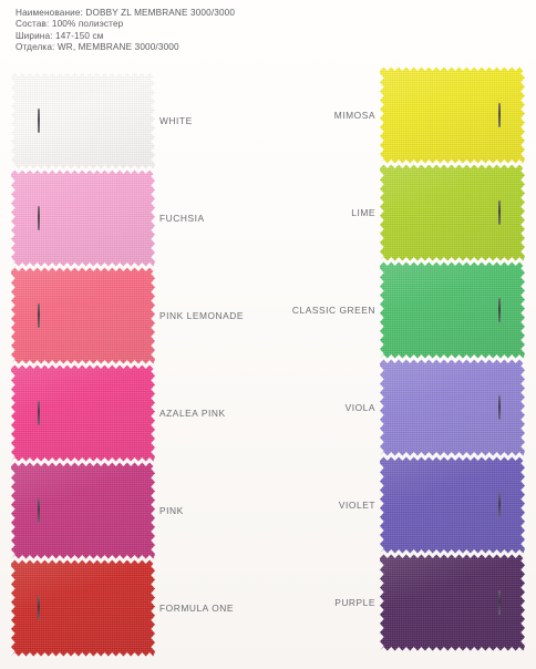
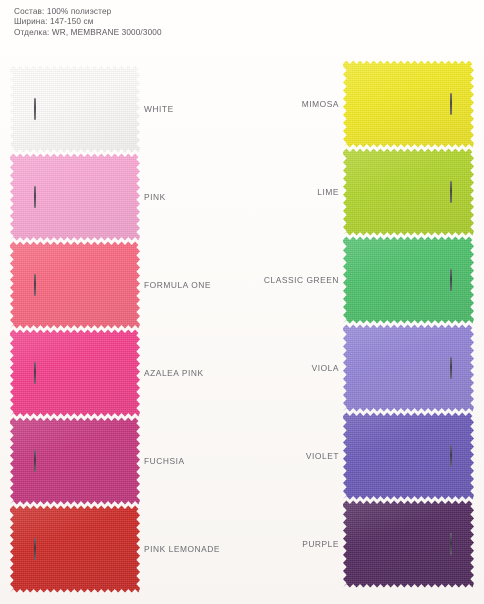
- Наименование: DOBBY ZL MEMBRANE 3000/3000
  Состав: 100% полиэстер
  Ширина: 147-150 см
  Отделка: WR, MEMBRANE 3000/3000
  WHITE
- FUCHSIA
+ PINK
- PINK LEMONADE
+ FORMULA ONE
  AZALEA PINK
- PINK
+ FUCHSIA
- FORMULA ONE
+ PINK LEMONADE
  MIMOSA
  LIME
  CLASSIC GREEN
  VIOLA
  VIOLET
  PURPLE
